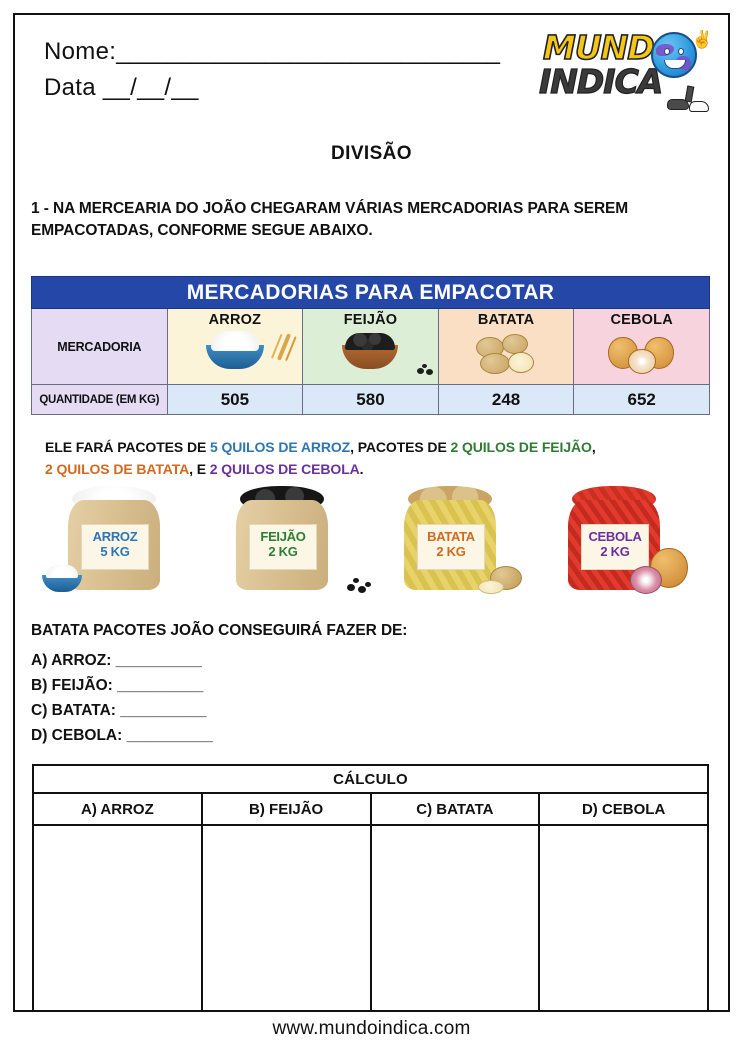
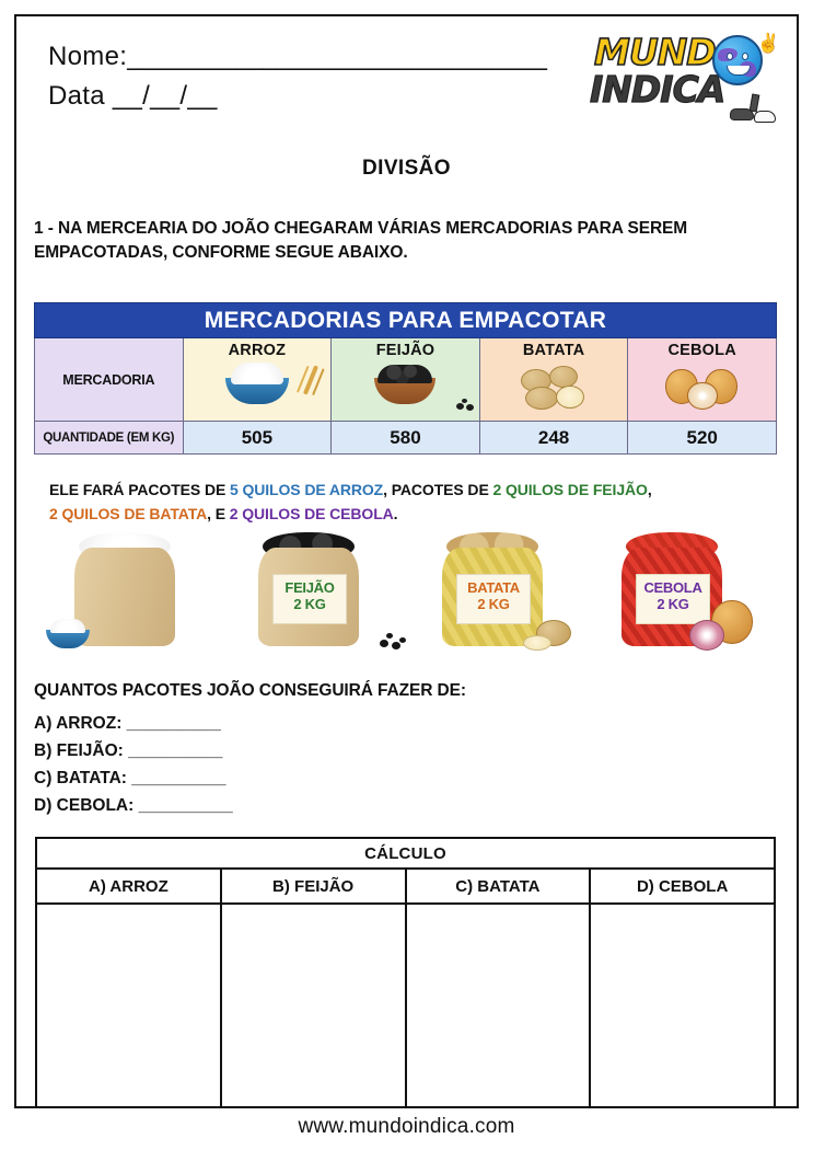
  Nome:_______________________________
  Data __/__/__
  MUND
  INDICA
  ✌
  DIVISÃO
  1 - NA MERCEARIA DO JOÃO CHEGARAM VÁRIAS MERCADORIAS PARA SEREM EMPACOTADAS, CONFORME SEGUE ABAIXO.
  MERCADORIAS PARA EMPACOTAR
  MERCADORIA	ARROZ	FEIJÃO	BATATA	CEBOLA
- QUANTIDADE (EM KG)	505	580	248	652
+ QUANTIDADE (EM KG)	505	580	248	520
  ELE FARÁ PACOTES DE 5 QUILOS DE ARROZ, PACOTES DE 2 QUILOS DE FEIJÃO,
  2 QUILOS DE BATATA, E 2 QUILOS DE CEBOLA.
- ARROZ
- 5 KG
  FEIJÃO
  2 KG
  BATATA
  2 KG
  CEBOLA
  2 KG
- BATATA PACOTES JOÃO CONSEGUIRÁ FAZER DE:
+ QUANTOS PACOTES JOÃO CONSEGUIRÁ FAZER DE:
  A) ARROZ: __________
  B) FEIJÃO: __________
  C) BATATA: __________
  D) CEBOLA: __________
  CÁLCULO
  A) ARROZ	B) FEIJÃO	C) BATATA	D) CEBOLA
  www.mundoindica.com
